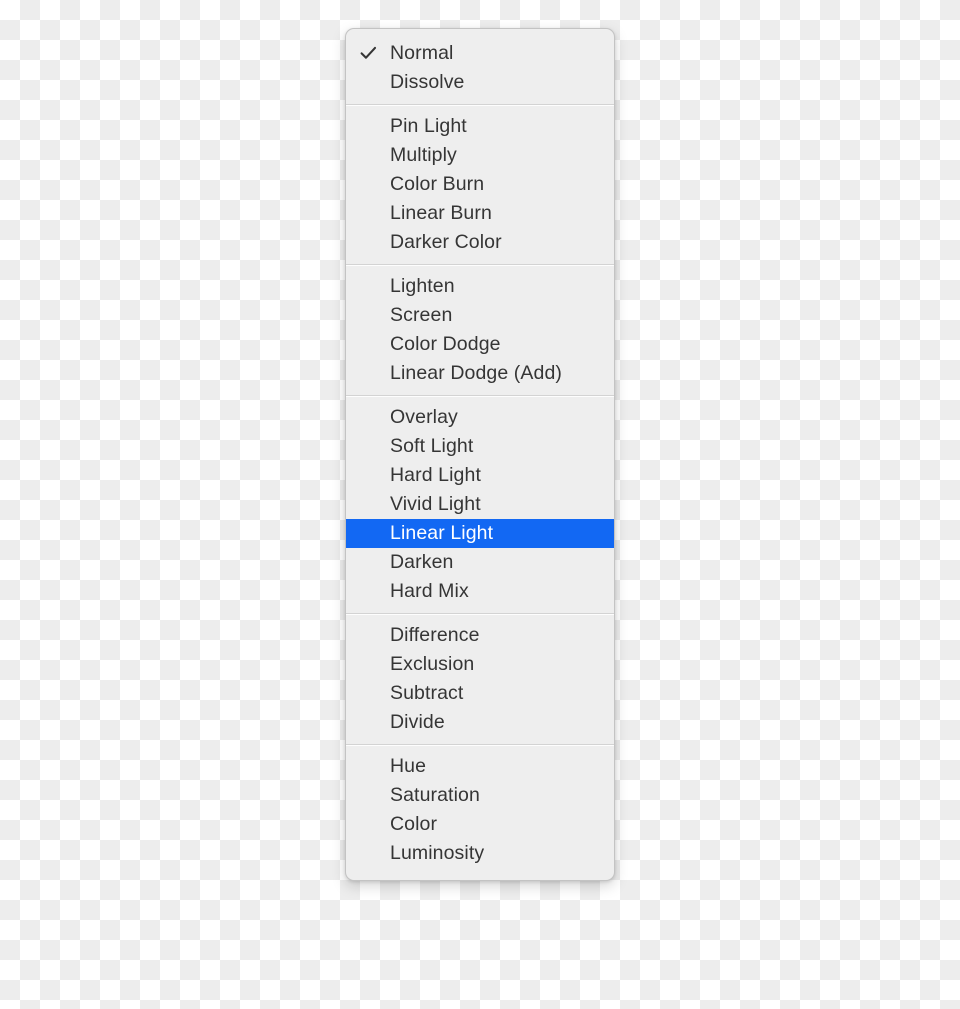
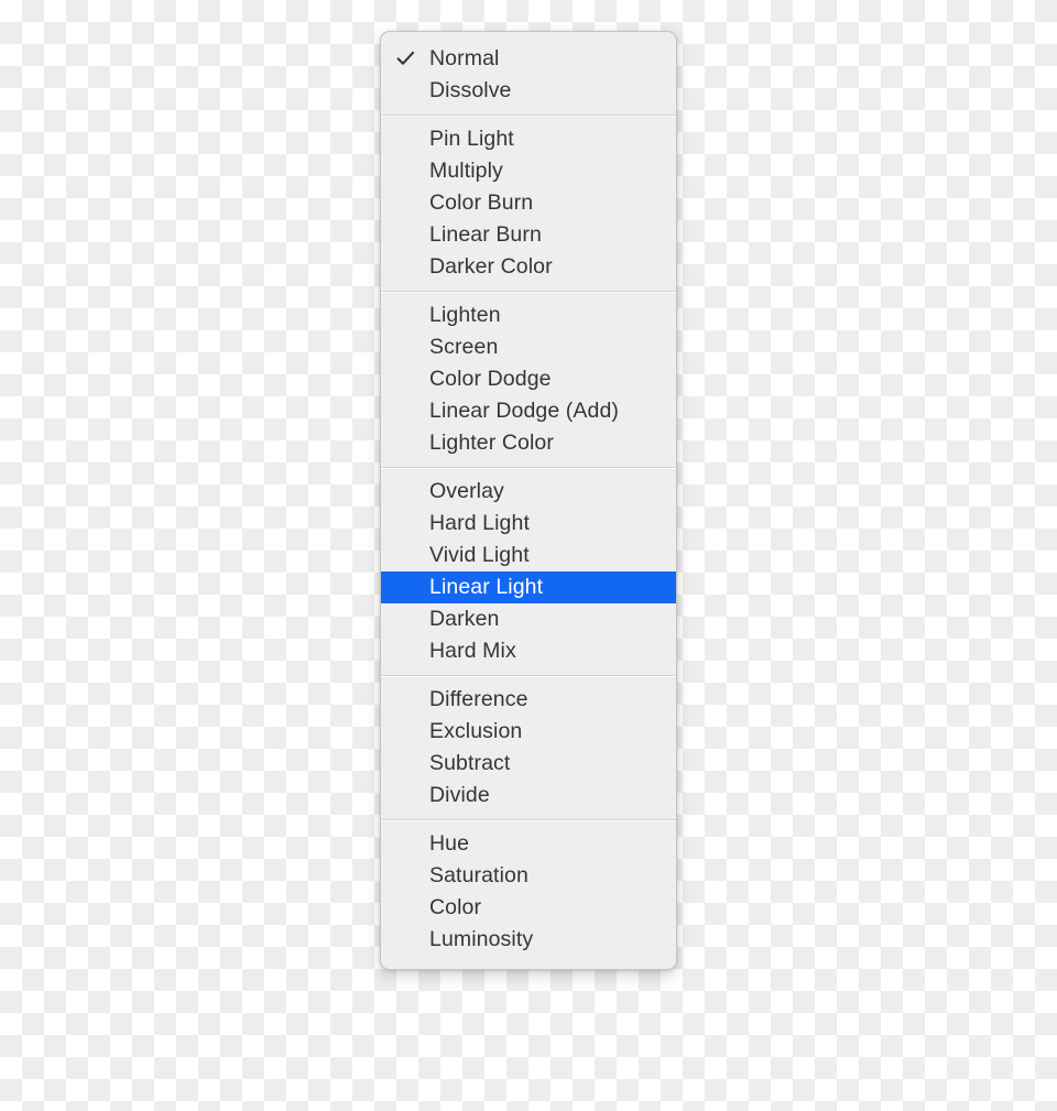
  Normal
  Dissolve
  Pin Light
  Multiply
  Color Burn
  Linear Burn
  Darker Color
  Lighten
  Screen
  Color Dodge
  Linear Dodge (Add)
+ Lighter Color
  Overlay
- Soft Light
  Hard Light
  Vivid Light
  Linear Light
  Darken
  Hard Mix
  Difference
  Exclusion
  Subtract
  Divide
  Hue
  Saturation
  Color
  Luminosity
